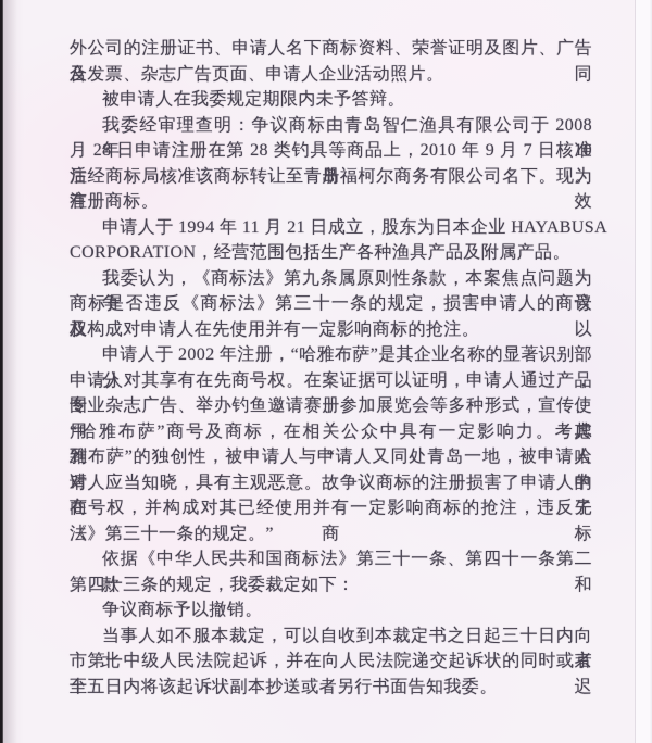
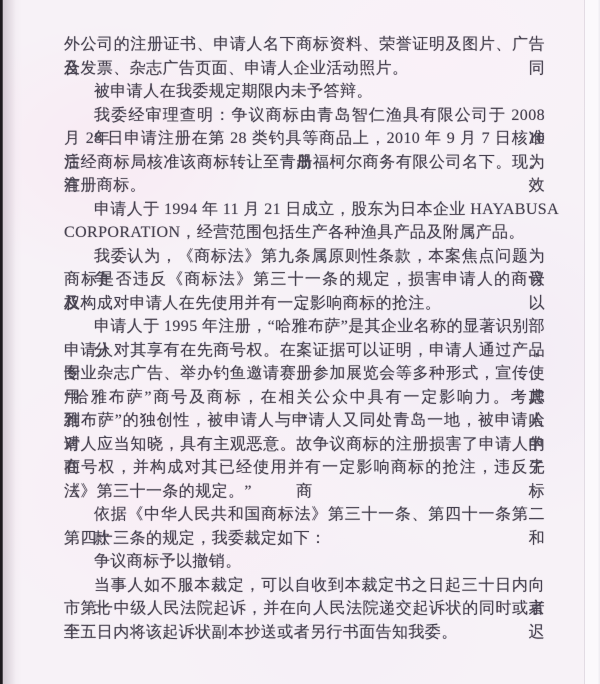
  外公司的注册证书、申请人名下商标资料、荣誉证明及图片、广告合同
  及发票、杂志广告页面、申请人企业活动照片。
  被申请人在我委规定期限内未予答辩。
  我委经审理查明：争议商标由青岛智仁渔具有限公司于 2008 年 10
  月 28 日申请注册在第 28 类钓具等商品上，2010 年 9 月 7 日核准注册。
  后经商标局核准该商标转让至青岛福柯尔商务有限公司名下。现为有效
  注册商标。
  申请人于 1994 年 11 月 21 日成立，股东为日本企业 HAYABUSA
  CORPORATION，经营范围包括生产各种渔具产品及附属产品。
  我委认为，《商标法》第九条属原则性条款，本案焦点问题为争议
  商标是否违反《商标法》第三十一条的规定，损害申请人的商号权，以
  及构成对申请人在先使用并有一定影响商标的抢注。
- 申请人于 2002 年注册，“哈雅布萨”是其企业名称的显著识别部分，
+ 申请人于 1995 年注册，“哈雅布萨”是其企业名称的显著识别部分，
  申请人对其享有在先商号权。在案证据可以证明，申请人通过产品图册、
  专业杂志广告、举办钓鱼邀请赛、参加展览会等多种形式，宣传使用其
  “哈雅布萨”商号及商标，在相关公众中具有一定影响力。考虑到“哈
  雅布萨”的独创性，被申请人与申请人又同处青岛一地，被申请人对申
  请人应当知晓，具有主观恶意。故争议商标的注册损害了申请人的在先
  商号权，并构成对其已经使用并有一定影响商标的抢注，违反了《商标
  法》第三十一条的规定。”
  依据《中华人民共和国商标法》第三十一条、第四十一条第二款和
  第四十三条的规定，我委裁定如下：
  争议商标予以撤销。
  当事人如不服本裁定，可以自收到本裁定书之日起三十日内向北京
  市第一中级人民法院起诉，并在向人民法院递交起诉状的同时或者至迟
  十五日内将该起诉状副本抄送或者另行书面告知我委。
